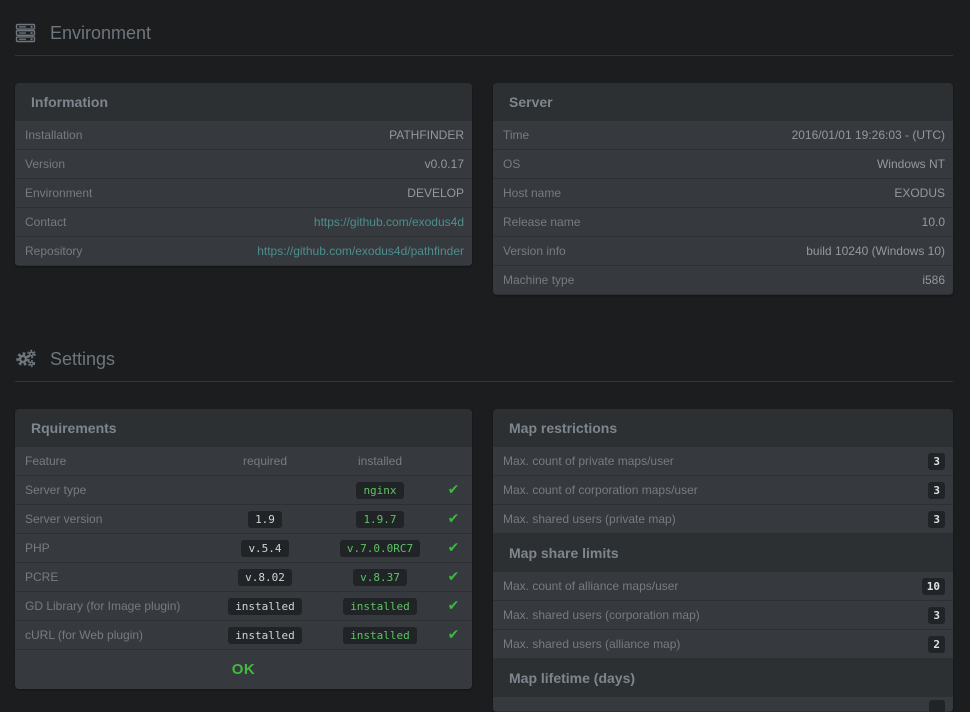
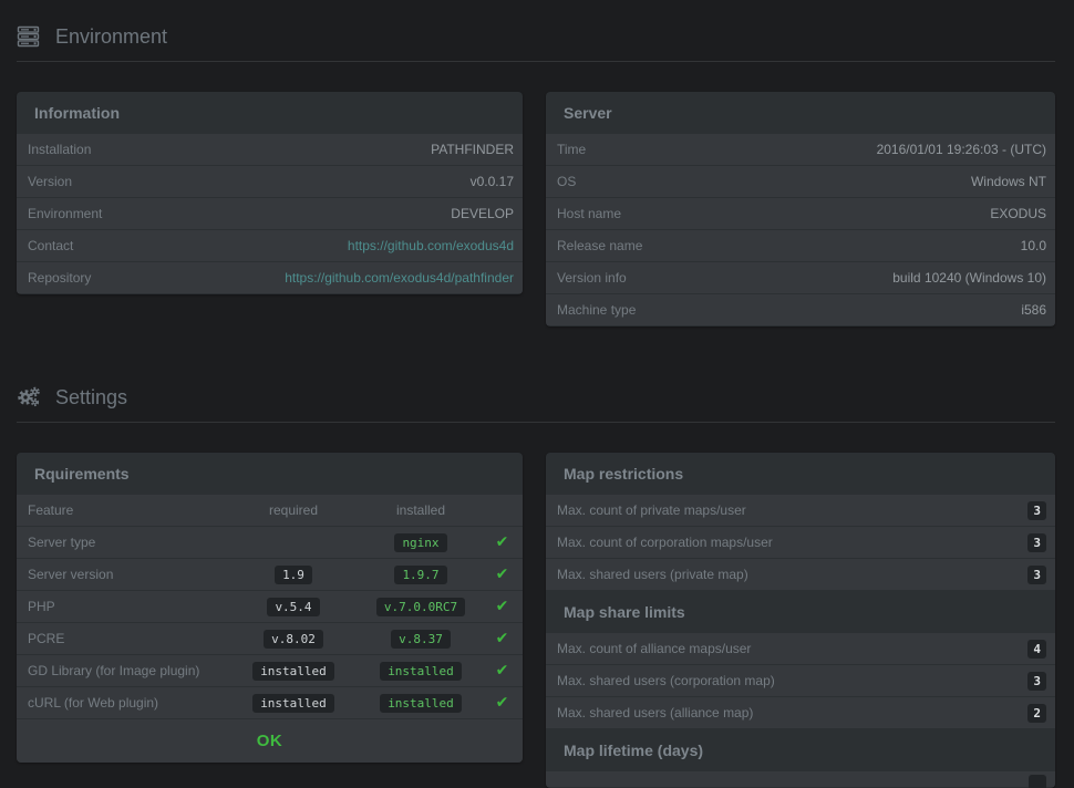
  Environment
  Information
  Installation
  PATHFINDER
  Version
  v0.0.17
  Environment
  DEVELOP
  Contact
  https://github.com/exodus4d
  Repository
  https://github.com/exodus4d/pathfinder
  Server
  Time
  2016/01/01 19:26:03 - (UTC)
  OS
  Windows NT
  Host name
  EXODUS
  Release name
  10.0
  Version info
  build 10240 (Windows 10)
  Machine type
  i586
  Settings
  Rquirements
  Feature
  required
  installed
  Server type
  nginx
  ✔
  Server version
  1.9
  1.9.7
  ✔
  PHP
  v.5.4
  v.7.0.0RC7
  ✔
  PCRE
  v.8.02
  v.8.37
  ✔
  GD Library (for Image plugin)
  installed
  installed
  ✔
  cURL (for Web plugin)
  installed
  installed
  ✔
  OK
  Map restrictions
  Max. count of private maps/user
  3
  Max. count of corporation maps/user
  3
  Max. shared users (private map)
  3
  Map share limits
  Max. count of alliance maps/user
- 10
+ 4
  Max. shared users (corporation map)
  3
  Max. shared users (alliance map)
  2
  Map lifetime (days)
